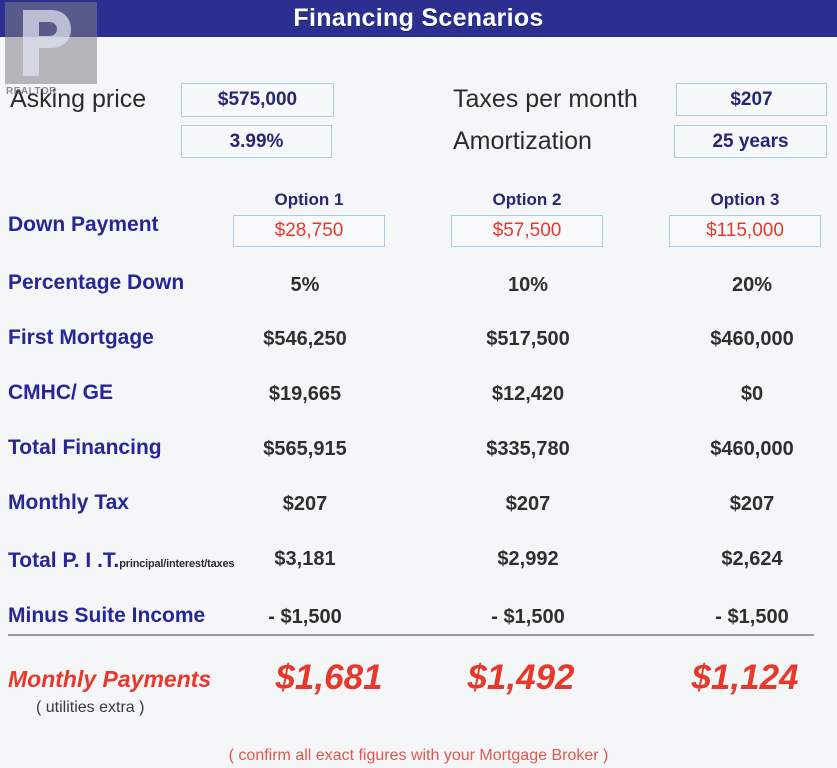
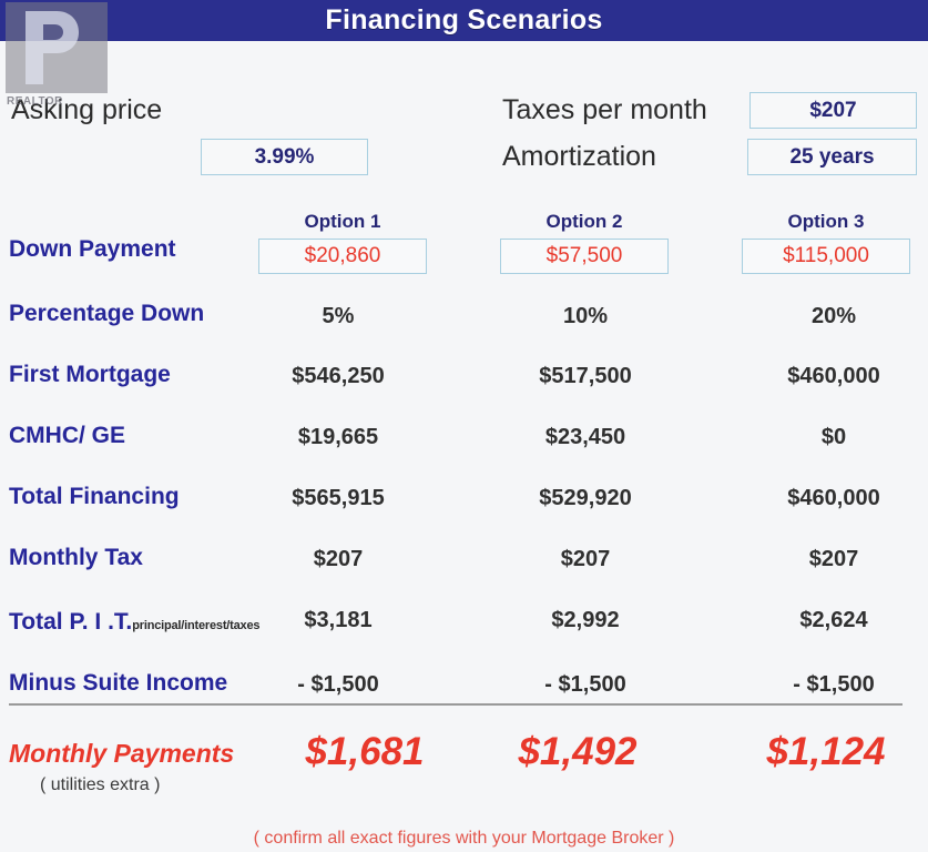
  Financing Scenarios
  REALTOR
  Asking price
- $575,000
  3.99%
  Taxes per month
  $207
  Amortization
  25 years
  Option 1
  Option 2
  Option 3
  Down Payment
- $28,750
+ $20,860
  $57,500
  $115,000
  Percentage Down
  5%
  10%
  20%
  First Mortgage
  $546,250
  $517,500
  $460,000
  CMHC/ GE
  $19,665
- $12,420
+ $23,450
  $0
  Total Financing
  $565,915
- $335,780
+ $529,920
  $460,000
  Monthly Tax
  $207
  $207
  $207
  Total P. I .T.principal/interest/taxes
  $3,181
  $2,992
  $2,624
  Minus Suite Income
  - $1,500
  - $1,500
  - $1,500
  Monthly Payments
  ( utilities extra )
  $1,681
  $1,492
  $1,124
  ( confirm all exact figures with your Mortgage Broker )
